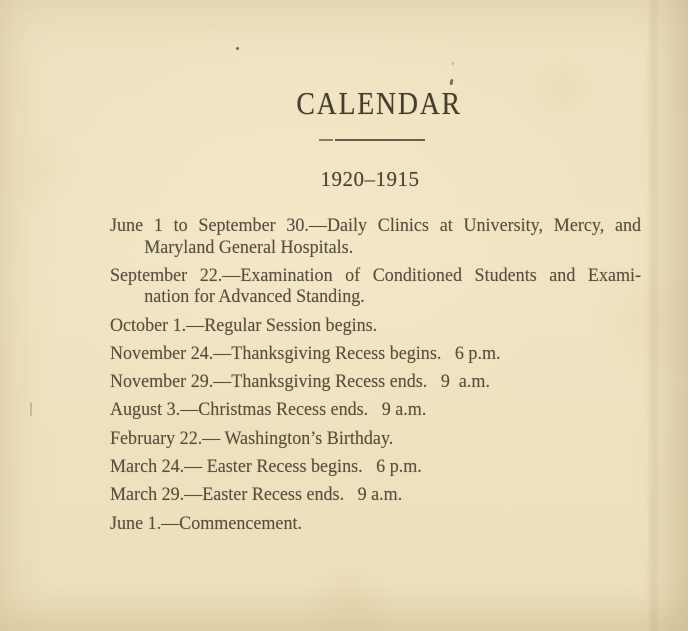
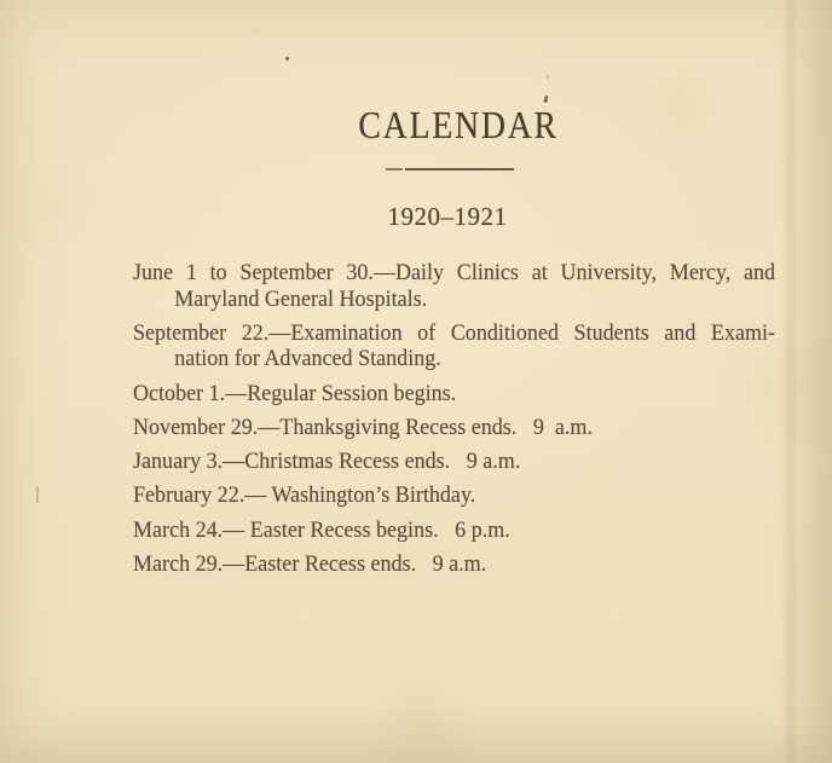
  CALENDAR
- 1920–1915
+ 1920–1921
  June 1 to September 30.—Daily Clinics at University, Mercy, and
  Maryland General Hospitals.
  September 22.—Examination of Conditioned Students and Exami-
  nation for Advanced Standing.
  October 1.—Regular Session begins.
- November 24.—Thanksgiving Recess begins. 6 p.m.
  November 29.—Thanksgiving Recess ends. 9 a.m.
- August 3.—Christmas Recess ends. 9 a.m.
+ January 3.—Christmas Recess ends. 9 a.m.
  February 22.— Washington’s Birthday.
  March 24.— Easter Recess begins. 6 p.m.
  March 29.—Easter Recess ends. 9 a.m.
- June 1.—Commencement.
